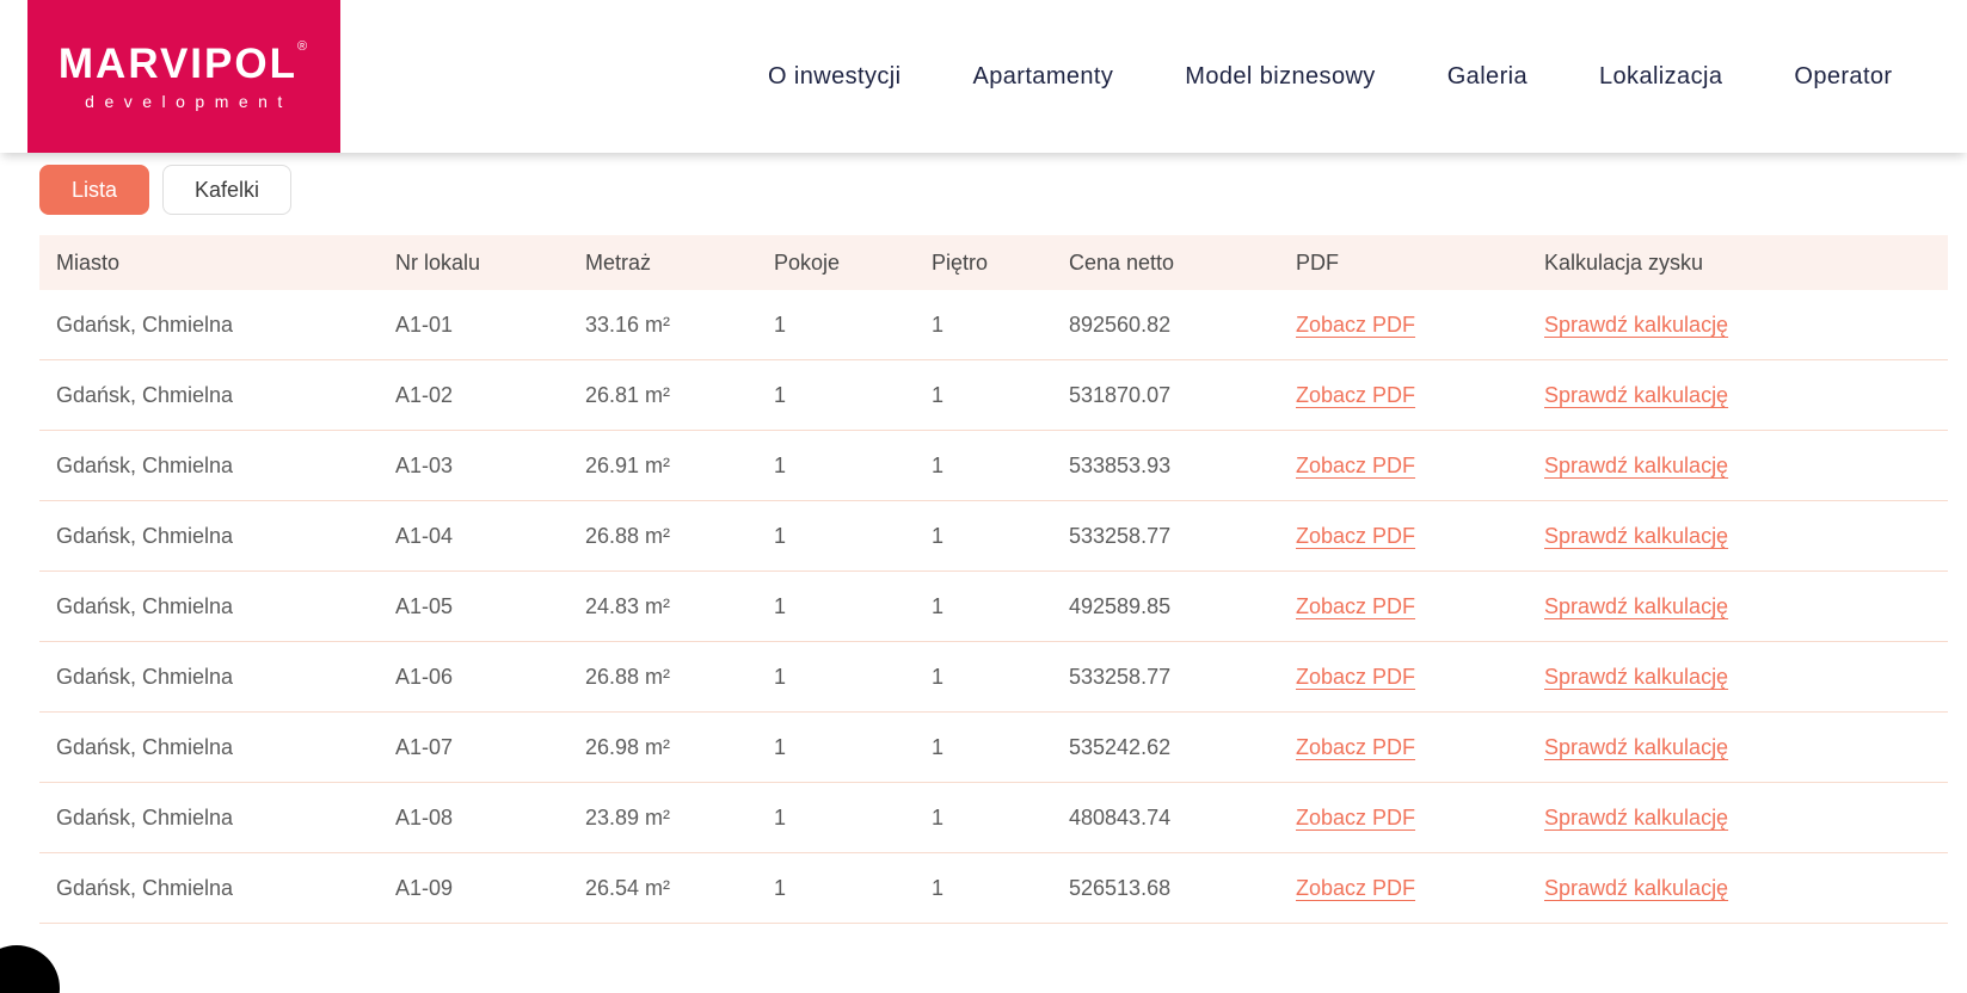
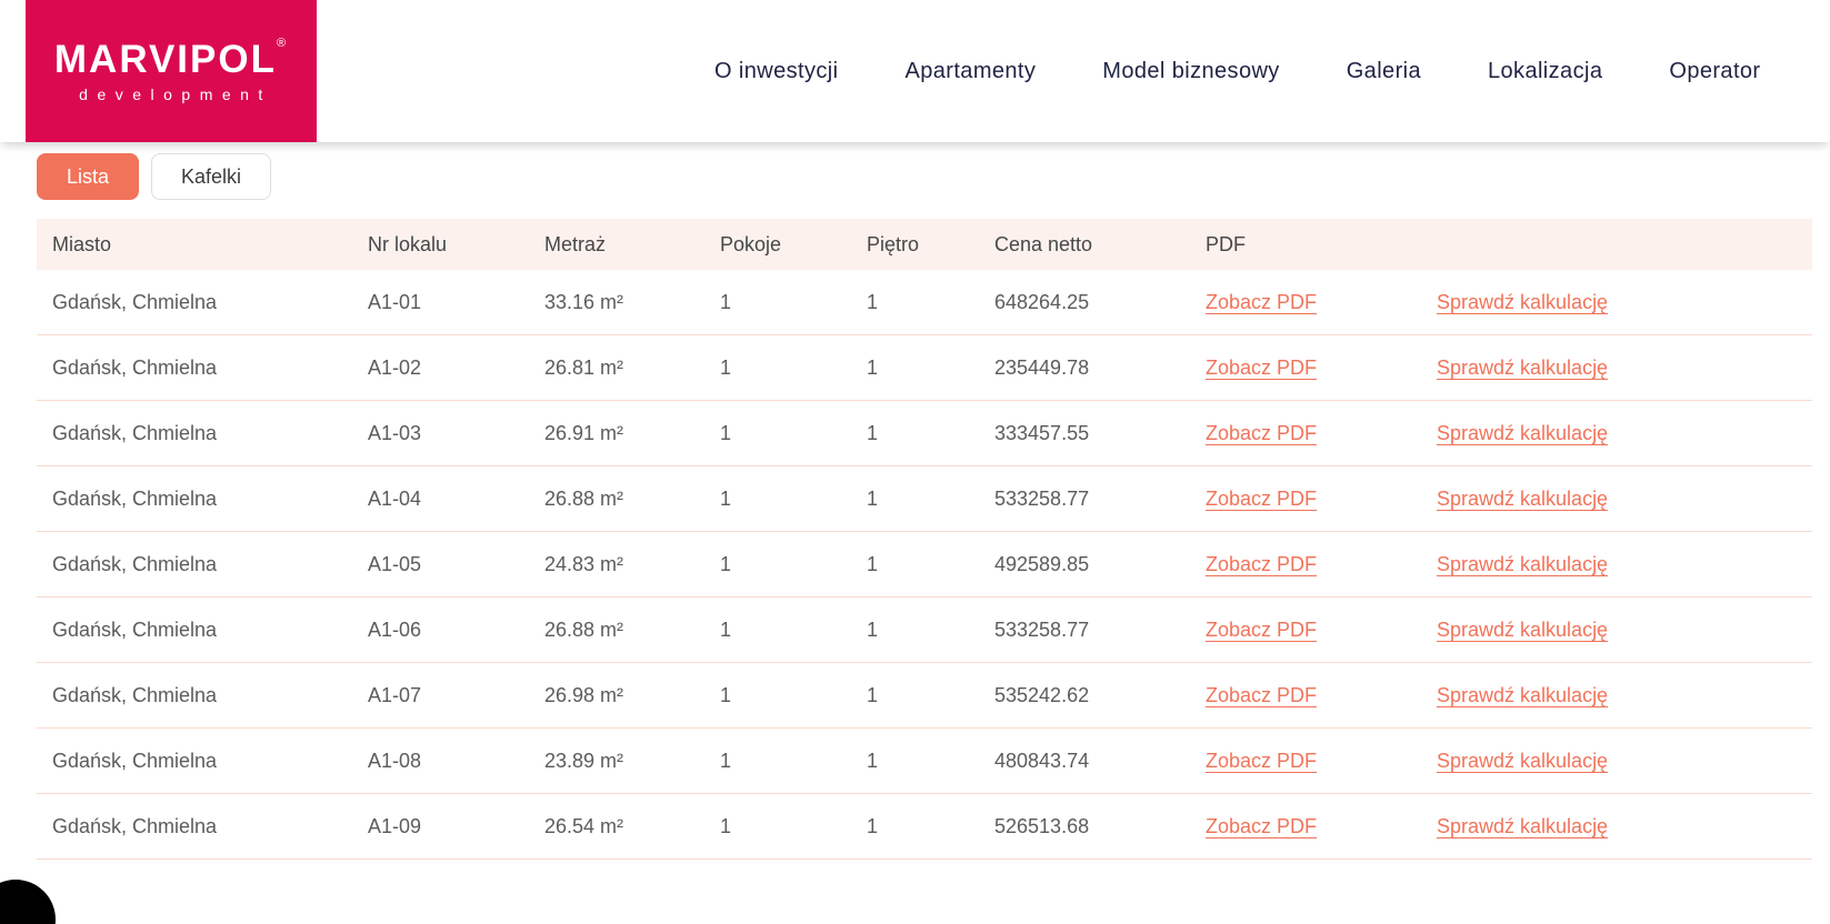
  MARVIPOL®
  development
  O inwestycji
  Apartamenty
  Model biznesowy
  Galeria
  Lokalizacja
  Operator
  Lista
  Kafelki
  Miasto
  Nr lokalu
  Metraż
  Pokoje
  Piętro
  Cena netto
  PDF
- Kalkulacja zysku
  Gdańsk, Chmielna
  A1-01
  33.16 m²
  1
  1
- 892560.82
+ 648264.25
  Zobacz PDF
  Sprawdź kalkulację
  Gdańsk, Chmielna
  A1-02
  26.81 m²
  1
  1
- 531870.07
+ 235449.78
  Zobacz PDF
  Sprawdź kalkulację
  Gdańsk, Chmielna
  A1-03
  26.91 m²
  1
  1
- 533853.93
+ 333457.55
  Zobacz PDF
  Sprawdź kalkulację
  Gdańsk, Chmielna
  A1-04
  26.88 m²
  1
  1
  533258.77
  Zobacz PDF
  Sprawdź kalkulację
  Gdańsk, Chmielna
  A1-05
  24.83 m²
  1
  1
  492589.85
  Zobacz PDF
  Sprawdź kalkulację
  Gdańsk, Chmielna
  A1-06
  26.88 m²
  1
  1
  533258.77
  Zobacz PDF
  Sprawdź kalkulację
  Gdańsk, Chmielna
  A1-07
  26.98 m²
  1
  1
  535242.62
  Zobacz PDF
  Sprawdź kalkulację
  Gdańsk, Chmielna
  A1-08
  23.89 m²
  1
  1
  480843.74
  Zobacz PDF
  Sprawdź kalkulację
  Gdańsk, Chmielna
  A1-09
  26.54 m²
  1
  1
  526513.68
  Zobacz PDF
  Sprawdź kalkulację
